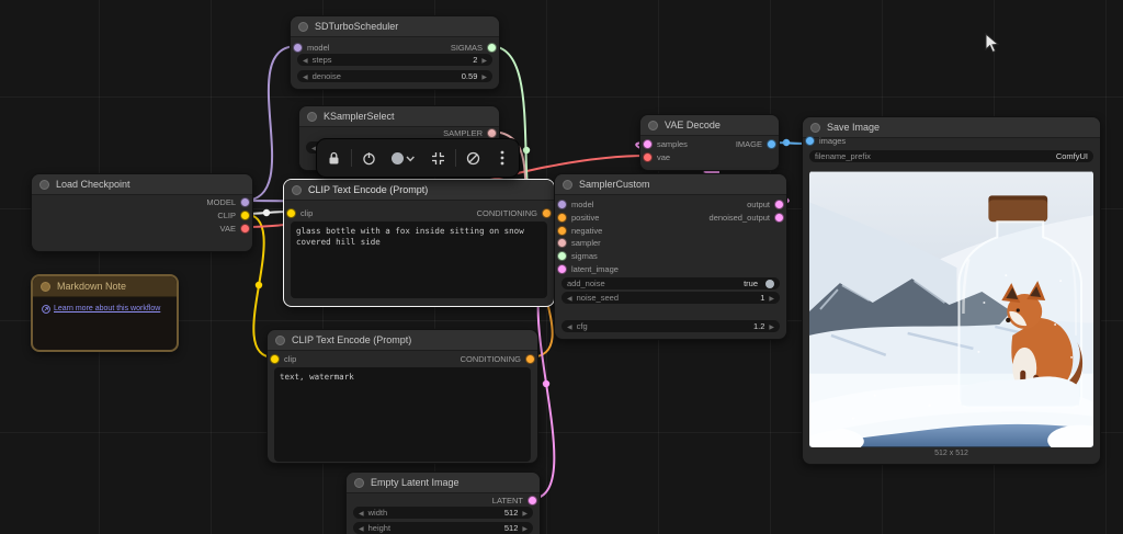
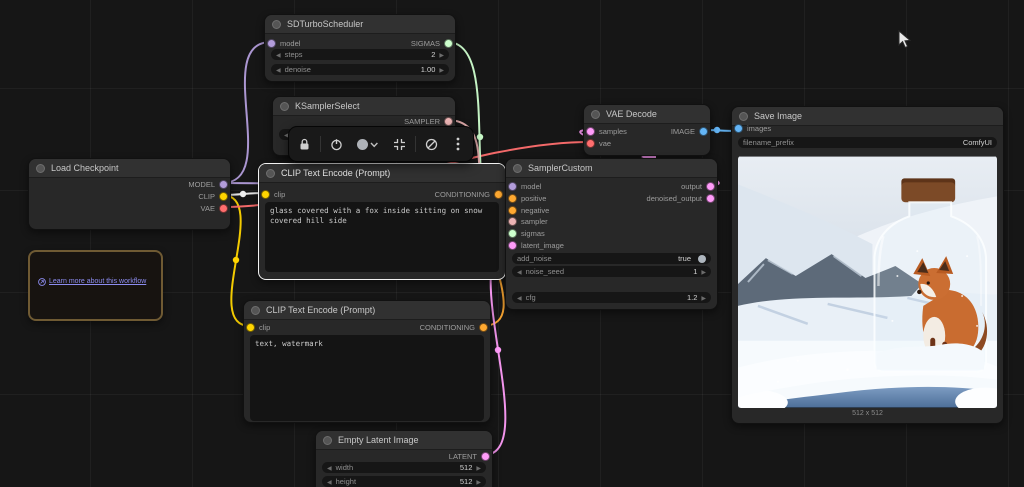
  SDTurboScheduler
  model
  SIGMAS
  steps
  2
  denoise
- 0.59
+ 1.00
  KSamplerSelect
  SAMPLER
  VAE Decode
  samples
  vae
  IMAGE
  Save Image
  images
  filename_prefix
  ComfyUI
  Load Checkpoint
  MODEL
  CLIP
  VAE
- Markdown Note
  CLIP Text Encode (Prompt)
  clip
  CONDITIONING
- glass bottle with a fox inside sitting on snow covered hill side
+ glass covered with a fox inside sitting on snow covered hill side
  SamplerCustom
  model
  positive
  negative
  sampler
  sigmas
  latent_image
  output
  denoised_output
  add_noise
  true
  noise_seed
  1
  cfg
  1.2
  CLIP Text Encode (Prompt)
  clip
  CONDITIONING
  text, watermark
  Empty Latent Image
  LATENT
  width
  512
  height
  512
